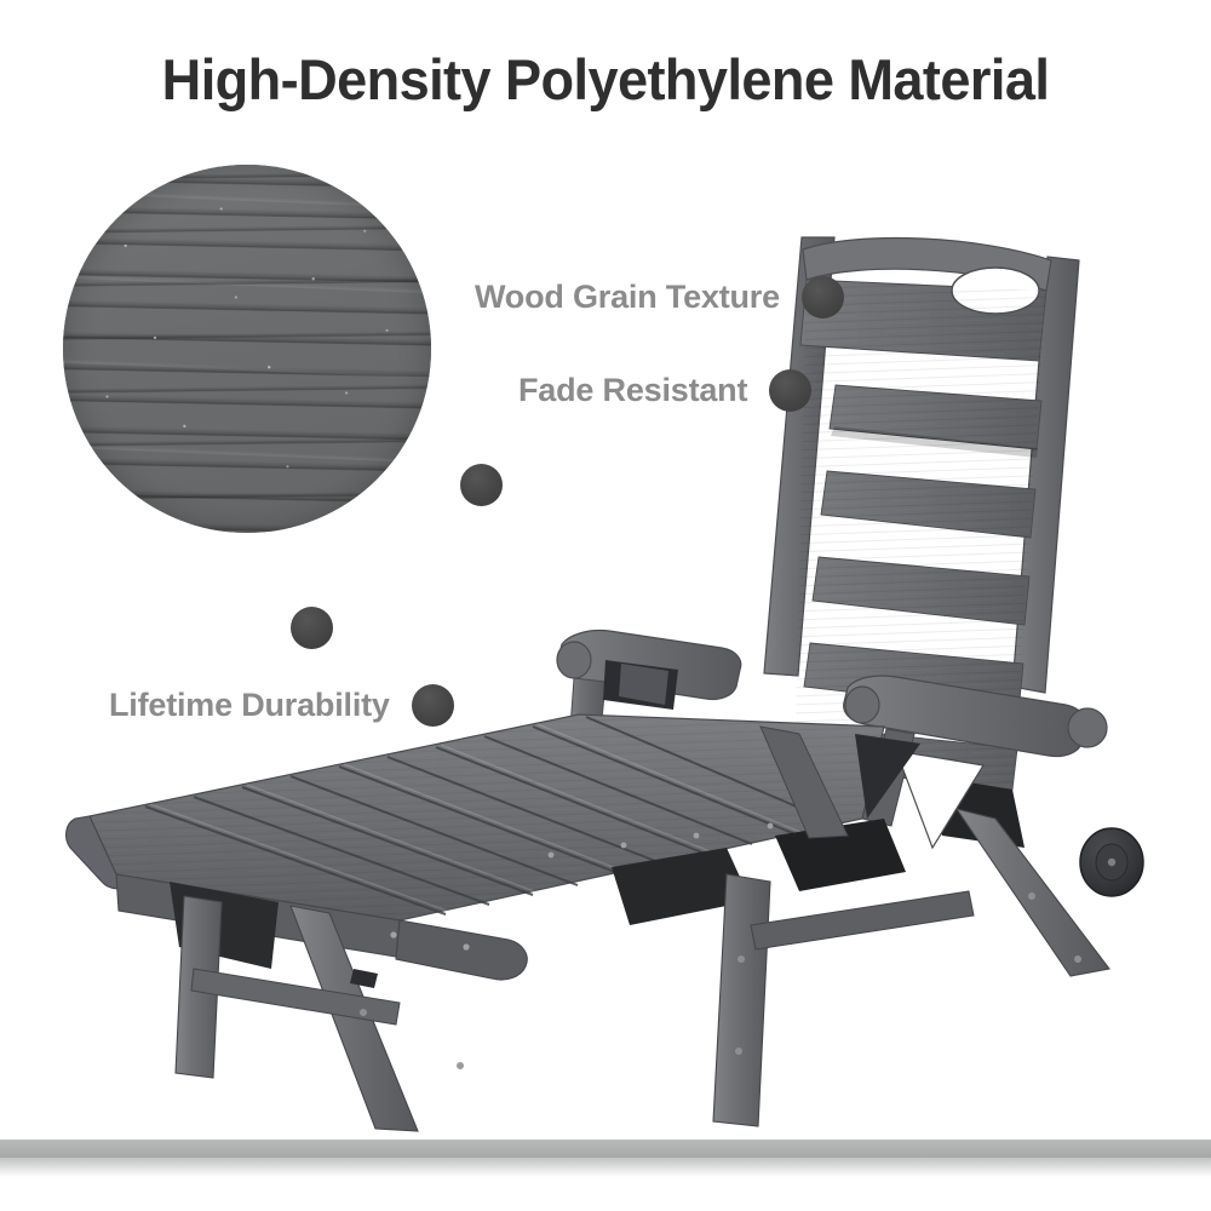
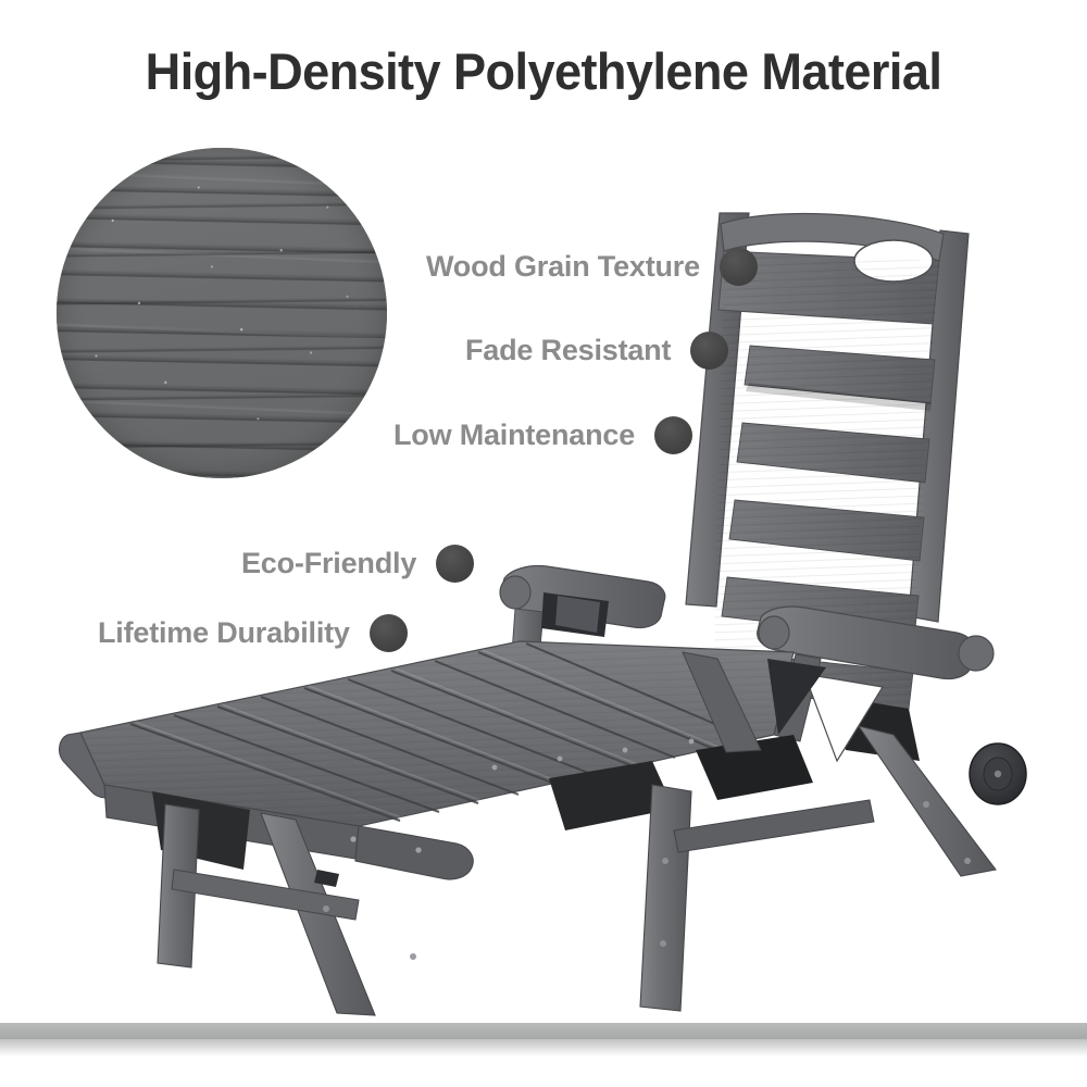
  High-Density Polyethylene Material
  Wood Grain Texture
  Fade Resistant
+ Low Maintenance
+ Eco-Friendly
  Lifetime Durability
